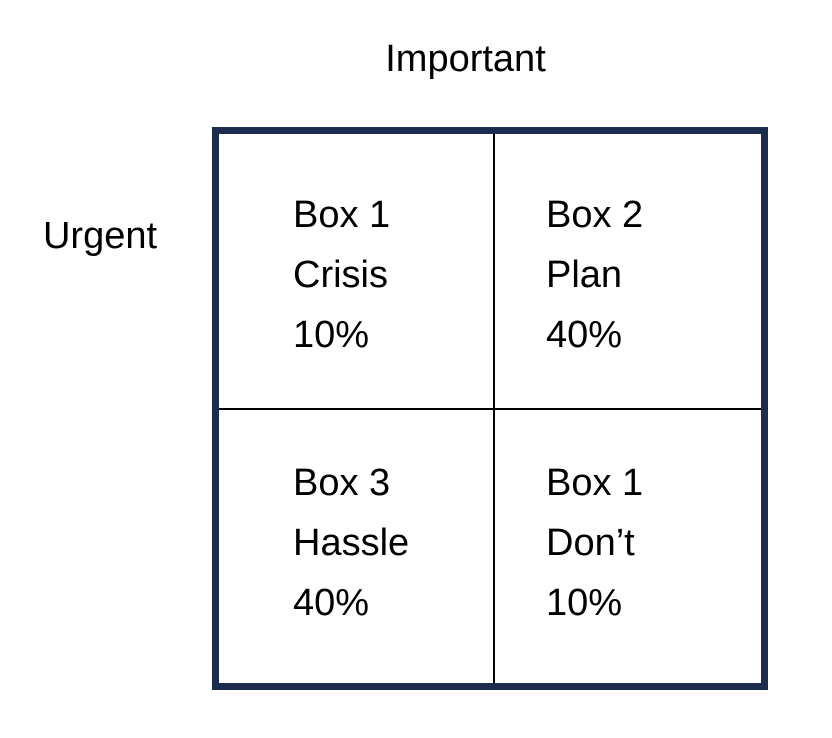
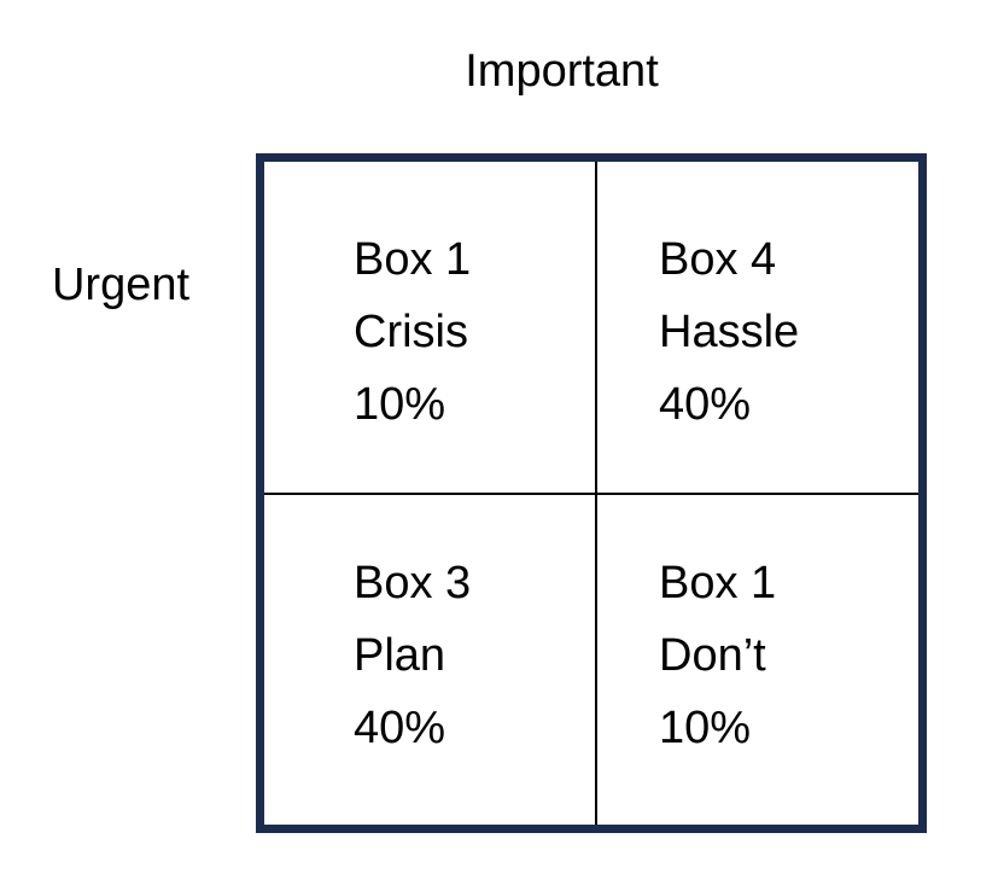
  Important
  Urgent
  Box 1
  Crisis
  10%
- Box 2
+ Box 4
- Plan
+ Hassle
  40%
  Box 3
- Hassle
+ Plan
  40%
  Box 1
  Don’t
  10%
